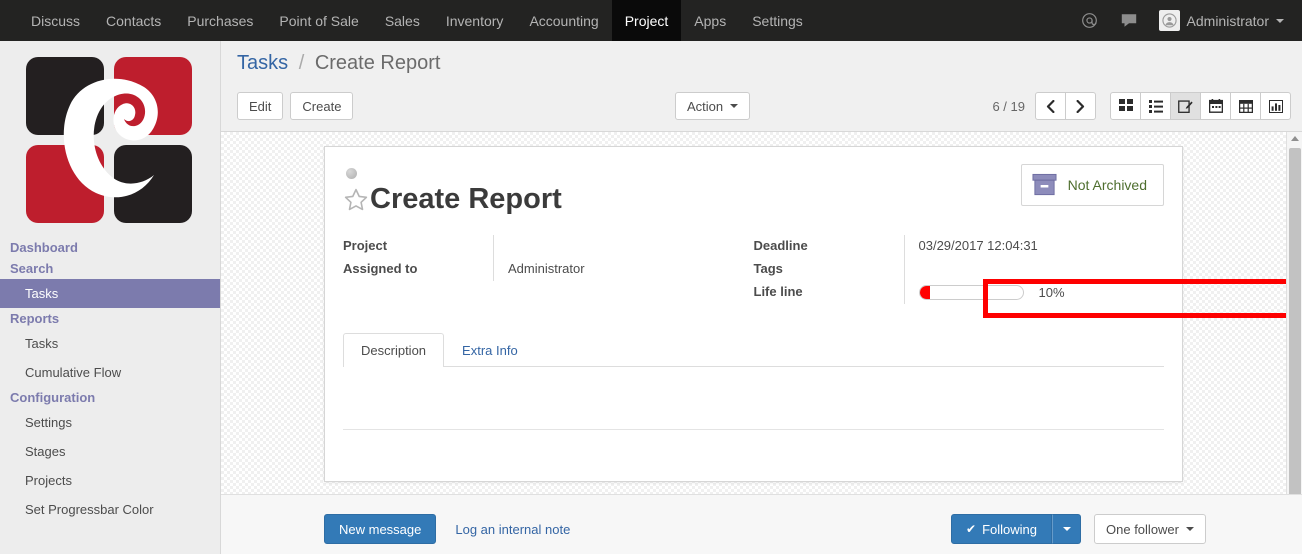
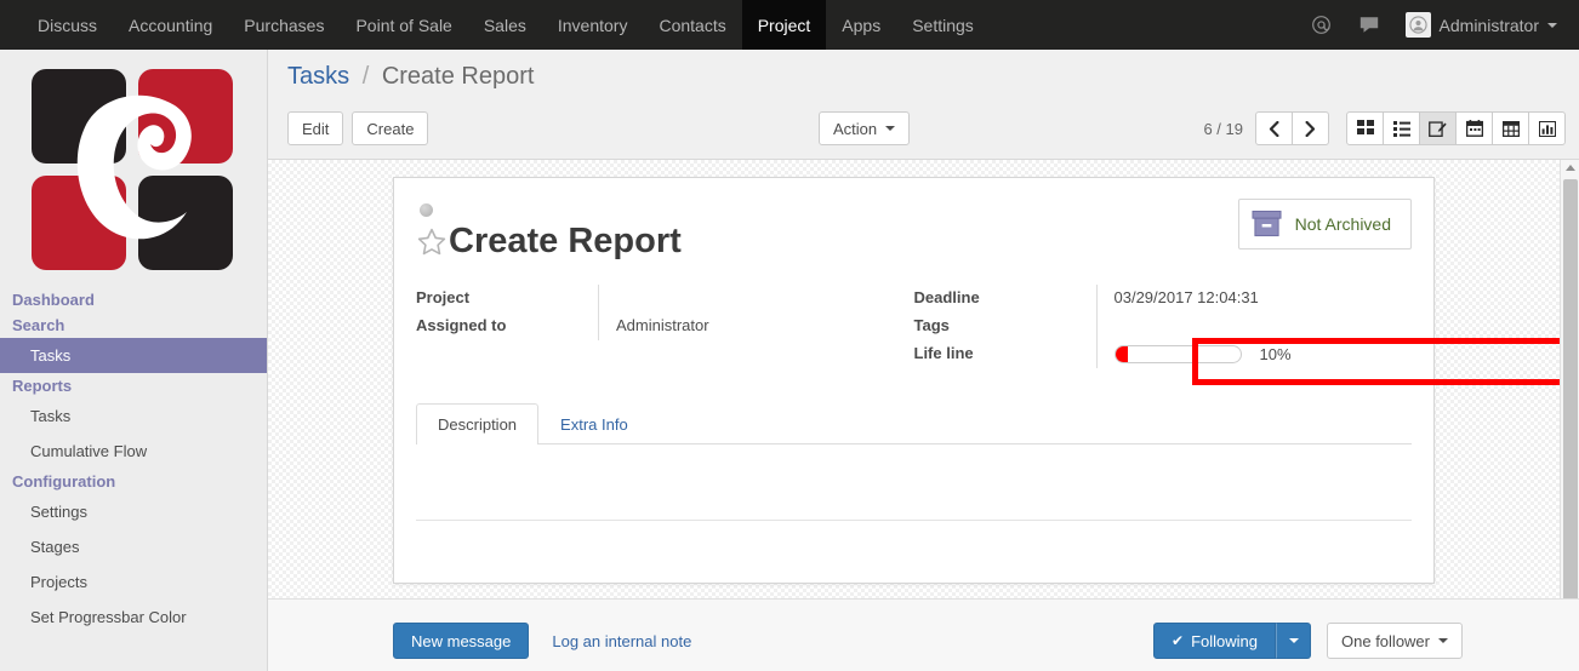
  Discuss
- Contacts
+ Accounting
  Purchases
  Point of Sale
  Sales
  Inventory
- Accounting
+ Contacts
  Project
  Apps
  Settings
  Administrator
  Dashboard
  Search
  Tasks
  Reports
  Tasks
  Cumulative Flow
  Configuration
  Settings
  Stages
  Projects
  Set Progressbar Color
  Tasks / Create Report
  Edit
  Create
  Action
  6 / 19
  Not Archived
  Create Report
  Project
  Assigned to
  Administrator
  Deadline
  03/29/2017 12:04:31
  Tags
  Life line
  10%
  Description
  Extra Info
  New message
  Log an internal note
  ✔
  Following
  One follower
